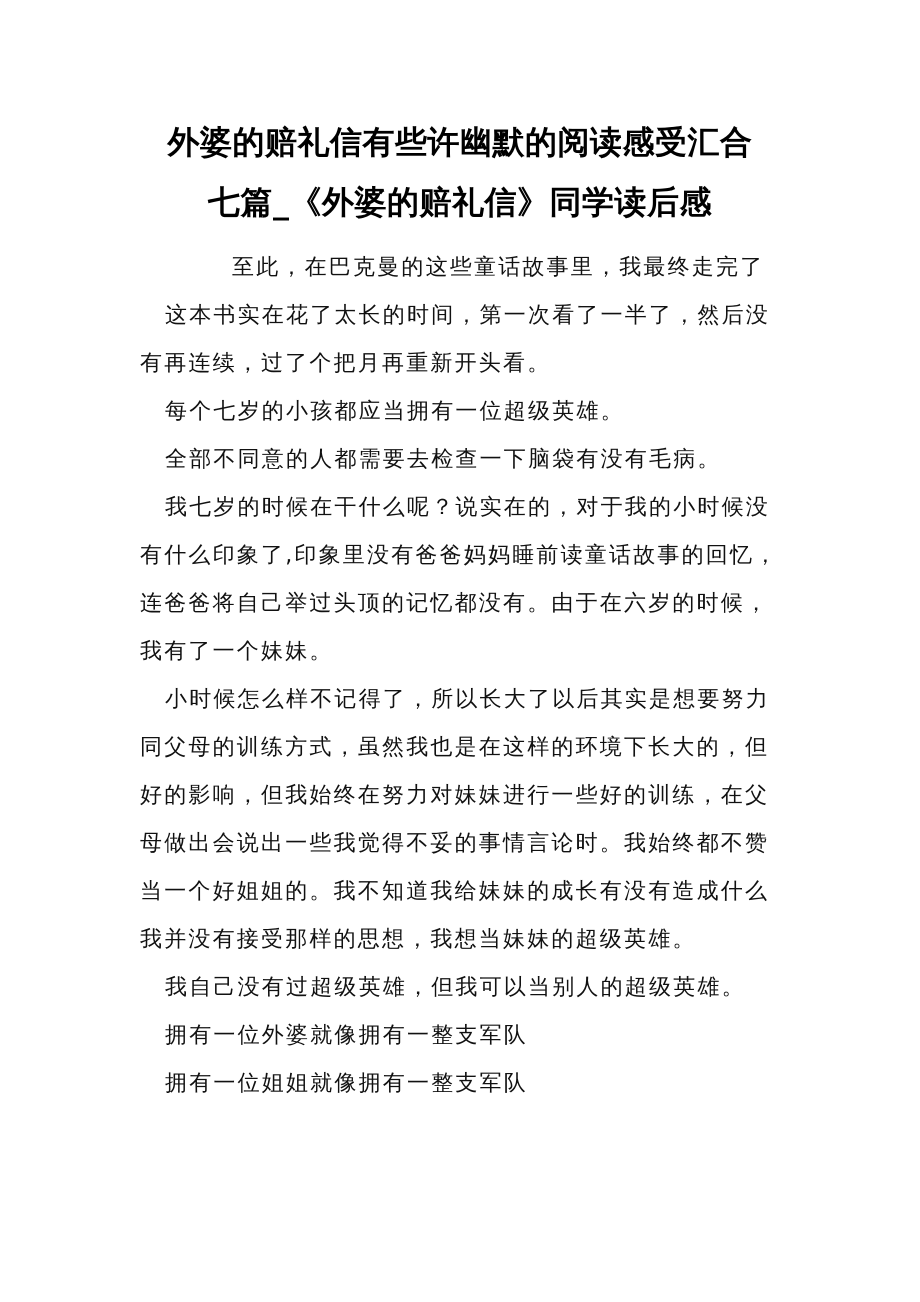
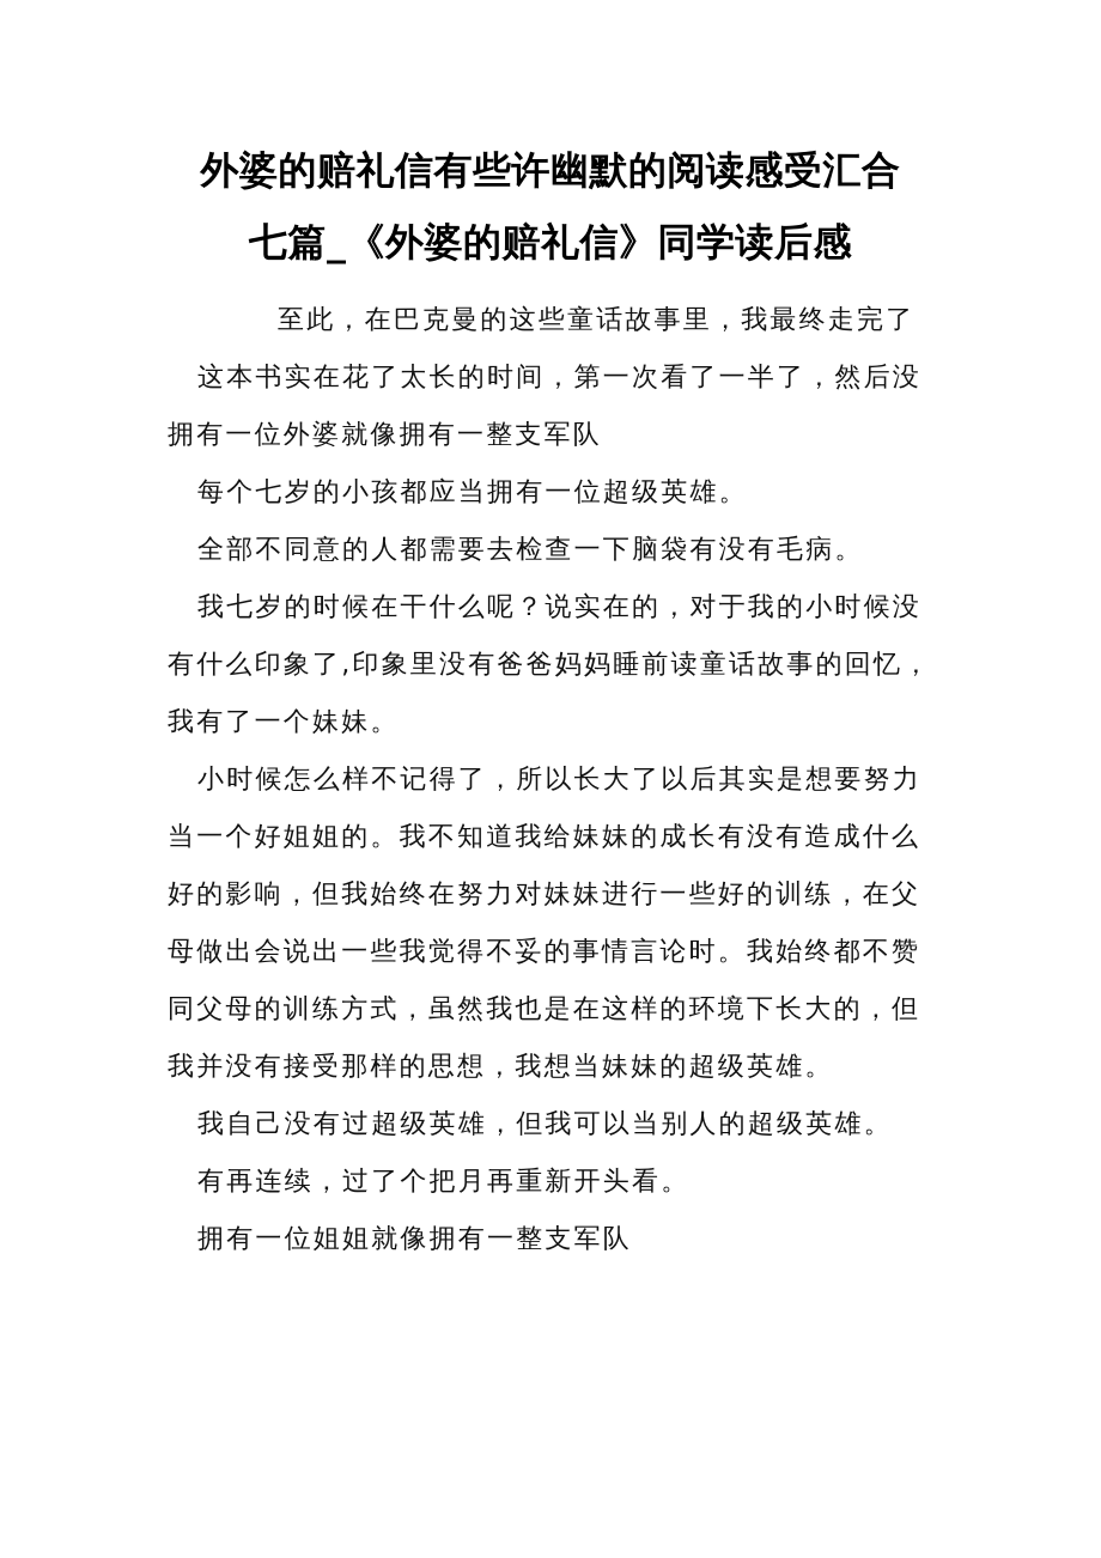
  外婆的赔礼信有些许幽默的阅读感受汇合
  七篇_《外婆的赔礼信》同学读后感
  至此，在巴克曼的这些童话故事里，我最终走完了
  这本书实在花了太长的时间，第一次看了一半了，然后没
- 有再连续，过了个把月再重新开头看。
+ 拥有一位外婆就像拥有一整支军队
  每个七岁的小孩都应当拥有一位超级英雄。
  全部不同意的人都需要去检查一下脑袋有没有毛病。
  我七岁的时候在干什么呢？说实在的，对于我的小时候没
  有什么印象了,印象里没有爸爸妈妈睡前读童话故事的回忆，
- 连爸爸将自己举过头顶的记忆都没有。由于在六岁的时候，
  我有了一个妹妹。
  小时候怎么样不记得了，所以长大了以后其实是想要努力
- 同父母的训练方式，虽然我也是在这样的环境下长大的，但
+ 当一个好姐姐的。我不知道我给妹妹的成长有没有造成什么
  好的影响，但我始终在努力对妹妹进行一些好的训练，在父
  母做出会说出一些我觉得不妥的事情言论时。我始终都不赞
- 当一个好姐姐的。我不知道我给妹妹的成长有没有造成什么
+ 同父母的训练方式，虽然我也是在这样的环境下长大的，但
  我并没有接受那样的思想，我想当妹妹的超级英雄。
  我自己没有过超级英雄，但我可以当别人的超级英雄。
- 拥有一位外婆就像拥有一整支军队
+ 有再连续，过了个把月再重新开头看。
  拥有一位姐姐就像拥有一整支军队
